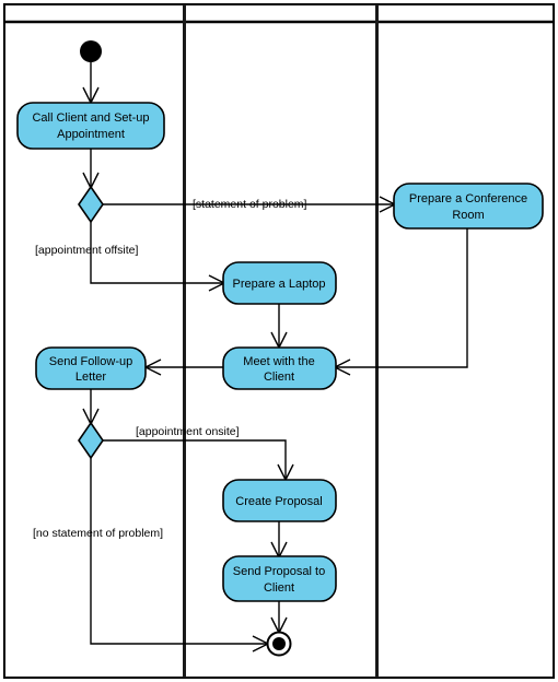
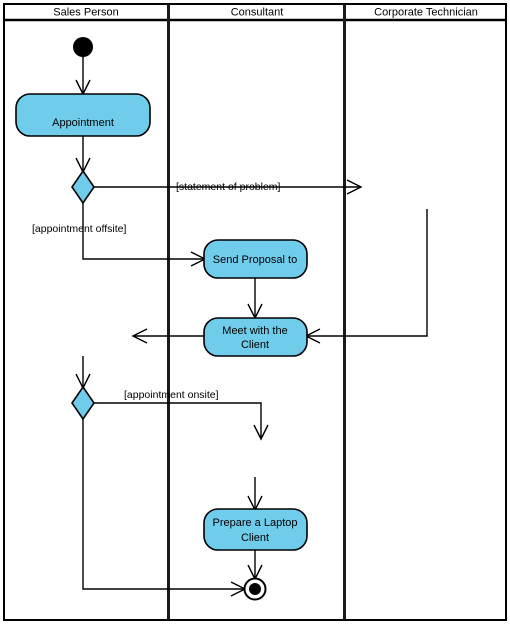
+ Sales Person
+ Consultant
+ Corporate Technician
  [statement of problem]
  [appointment offsite]
  [appointment onsite]
- [no statement of problem]
- Call Client and Set-up
  Appointment
- Prepare a Conference
- Room
- Prepare a Laptop
+ Send Proposal to
  Meet with the
  Client
- Send Follow-up
- Letter
- Create Proposal
- Send Proposal to
+ Prepare a Laptop
  Client
